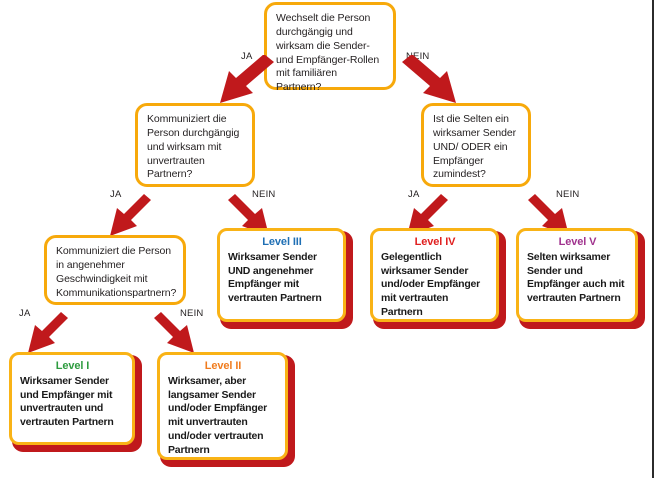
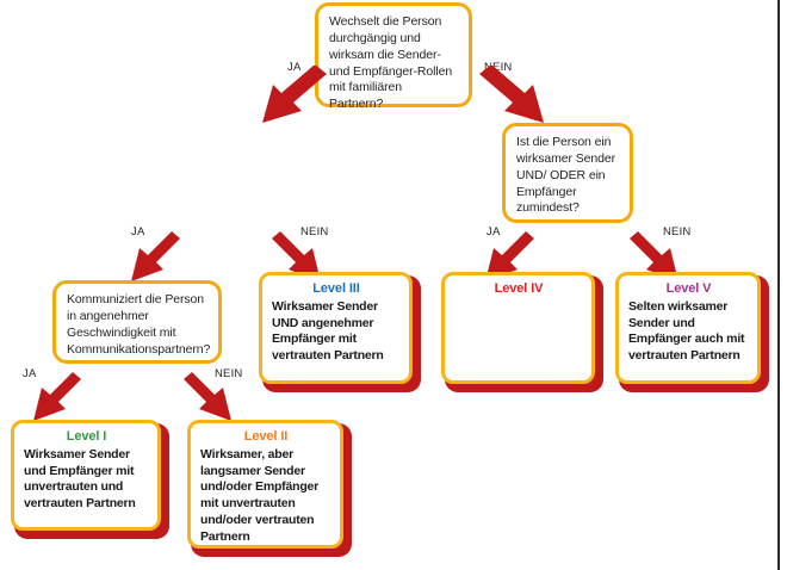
  Wechselt die Person durchgängig und wirksam die Sender- und Empfänger-Rollen mit familiären Partnern?
  JA
  EIN
- Kommuniziert die Person durchgängig und wirksam mit unvertrauten Partnern?
- Ist die Selten ein wirksamer Sender UND/ ODER ein Empfänger zumindest?
+ Ist die Person ein wirksamer Sender UND/ ODER ein Empfänger zumindest?
  JA
  NEIN
  JA
  NEIN
  Kommuniziert die Person in angenehmer Geschwindigkeit mit Kommunikationspartnern?
  JA
  NEIN
  Level III
  Wirksamer Sender UND angenehmer Empfänger mit vertrauten Partnern
  Level IV
- Gelegentlich wirksamer Sender und/oder Empfänger mit vertrauten Partnern
  Level V
  Selten wirksamer Sender und Empfänger auch mit vertrauten Partnern
  Level I
  Wirksamer Sender und Empfänger mit unvertrauten und vertrauten Partnern
  Level II
  Wirksamer, aber langsamer Sender und/oder Empfänger mit unvertrauten und/oder vertrauten Partnern
